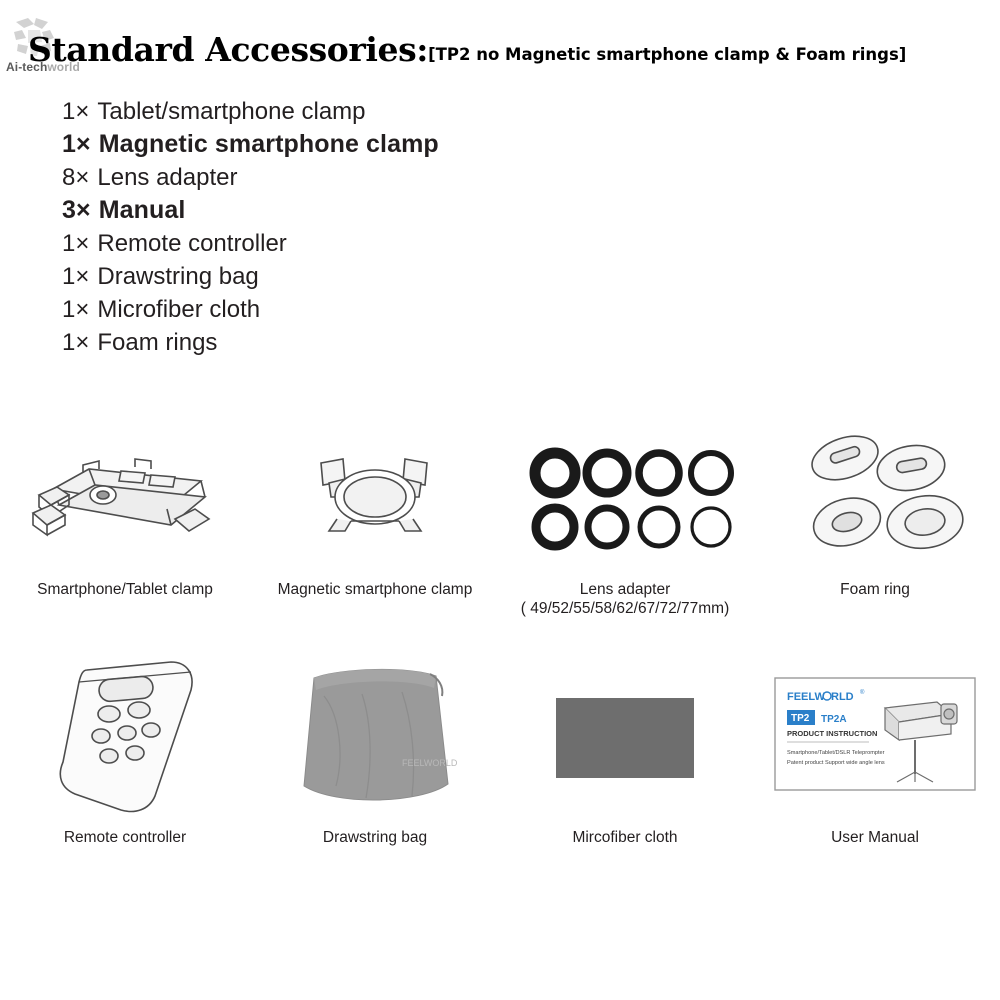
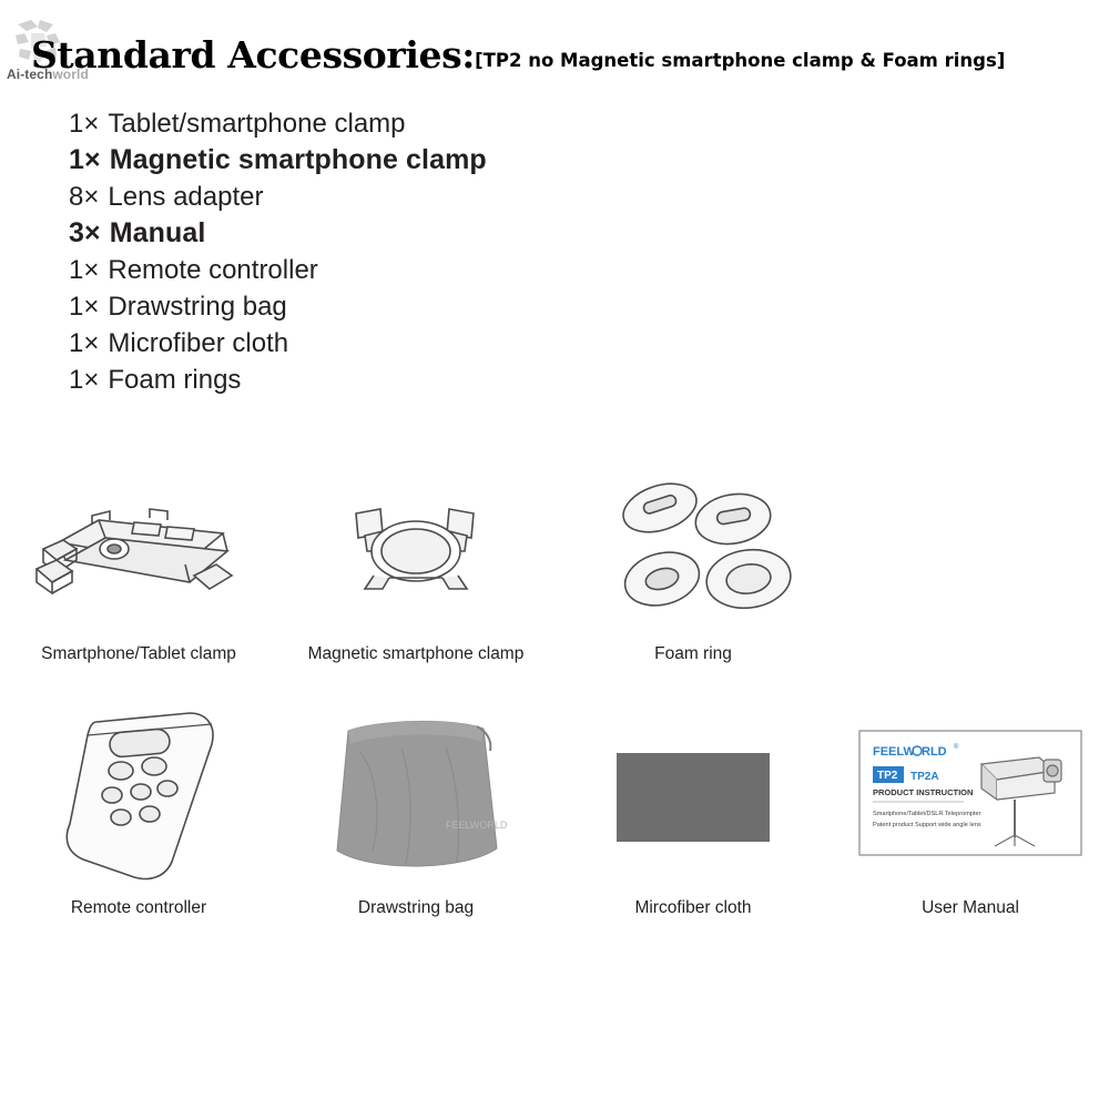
  Ai-techworld
  Standard Accessories:
  [TP2 no Magnetic smartphone clamp & Foam rings]
  1× Tablet/smartphone clamp
  1× Magnetic smartphone clamp
  8× Lens adapter
  3× Manual
  1× Remote controller
  1× Drawstring bag
  1× Microfiber cloth
  1× Foam rings
  Smartphone/Tablet clamp
  Magnetic smartphone clamp
- Lens adapter
- ( 49/52/55/58/62/67/72/77mm)
  Foam ring
  Remote controller
  FEELWORLD
  Drawstring bag
  Mircofiber cloth
  FEELW
  RLD
  TP2
  TP2A
  PRODUCT INSTRUCTION
  User Manual
